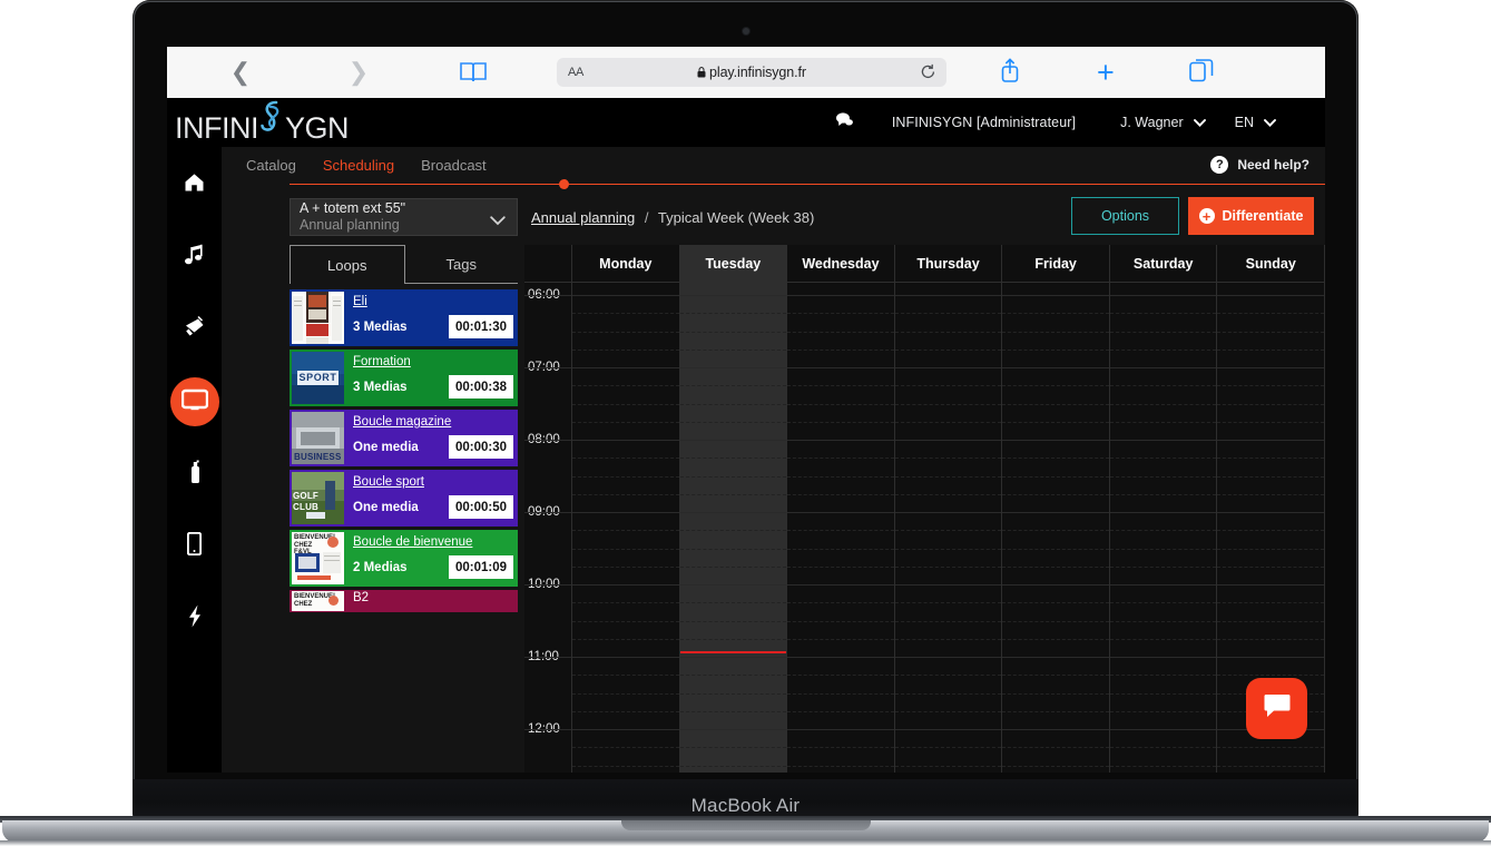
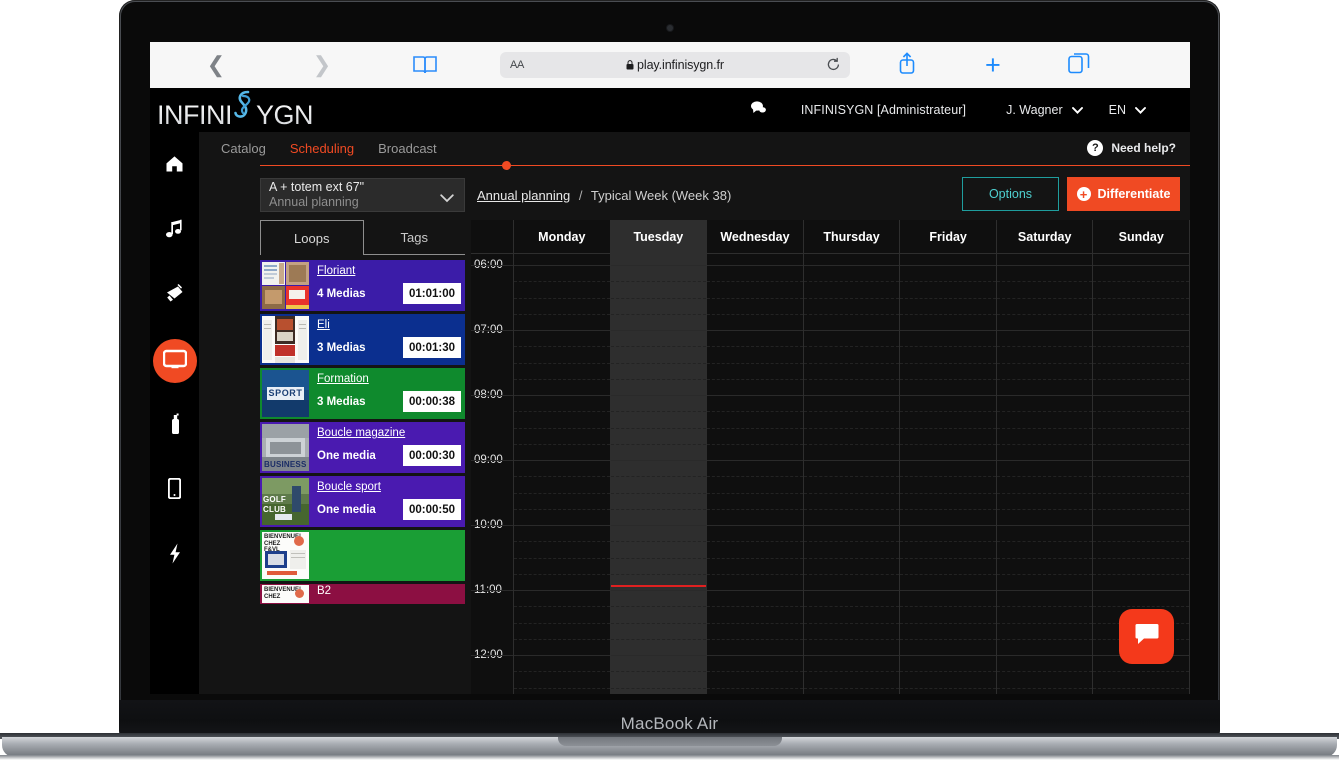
  ❮
  ❯
  AA
  play.infinisygn.fr
  +
  INFINI
  YGN
  INFINISYGN [Administrateur]
  J. Wagner
  EN
  Catalog
  Scheduling
  Broadcast
  ?
  Need help?
- A + totem ext 55"
+ A + totem ext 67"
  Annual planning
  Annual planning / Typical Week (Week 38)
  Options
  +
  Differentiate
  Loops
  Tags
+ Floriant
+ 4 Medias
+ 01:01:00
  Eli
  3 Medias
  00:01:30
  SPORT
  Formation
  3 Medias
  00:00:38
  BUSINESS
  Boucle magazine
  One media
  00:00:30
  GOLF CLUB
  Boucle sport
  One media
  00:00:50
- Boucle de bienvenue
- 2 Medias
- 00:01:09
  B2
  Monday
  Tuesday
  Wednesday
  Thursday
  Friday
  Saturday
  Sunday
  MacBook Air
